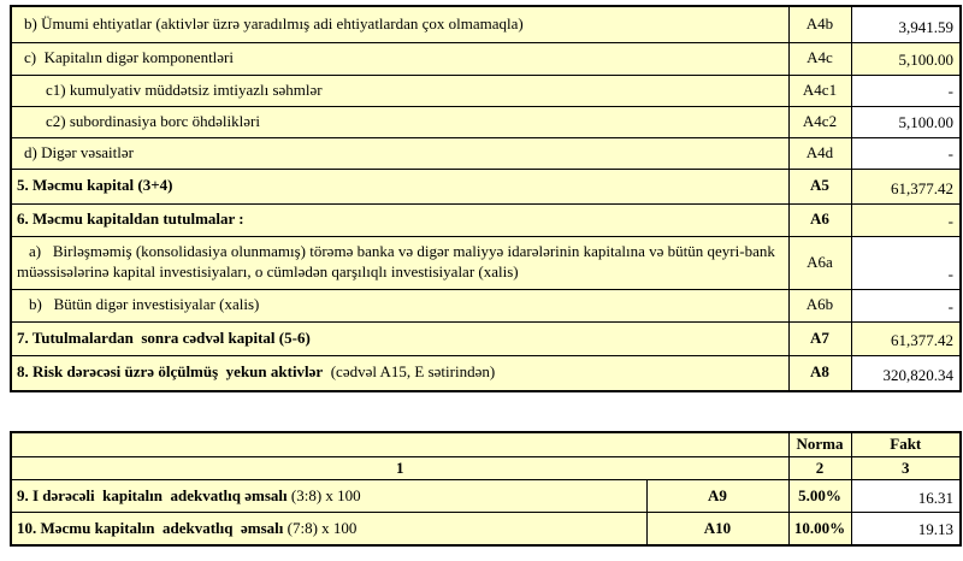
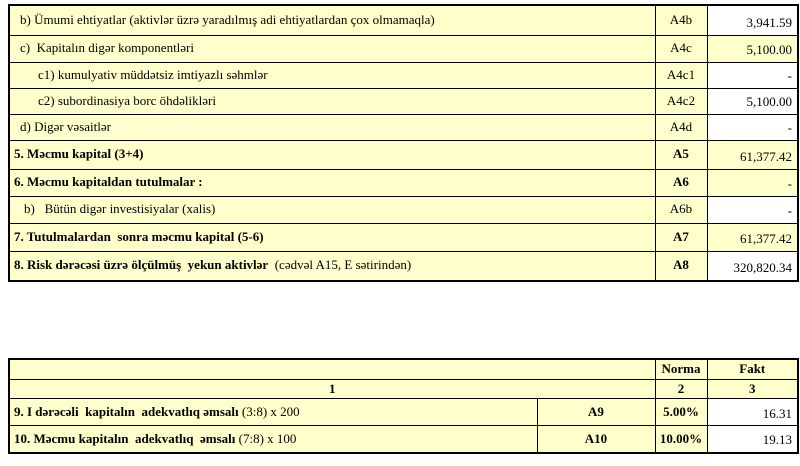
  b) Ümumi ehtiyatlar (aktivlər üzrə yaradılmış adi ehtiyatlardan çox olmamaqla)	A4b	3,941.59
  c) Kapitalın digər komponentləri	A4c	5,100.00
  c1) kumulyativ müddətsiz imtiyazlı səhmlər	A4c1	-
  c2) subordinasiya borc öhdəlikləri	A4c2	5,100.00
  d) Digər vəsaitlər	A4d	-
  5. Məcmu kapital (3+4)	A5	61,377.42
  6. Məcmu kapitaldan tutulmalar :	A6	-
- a) Birləşməmiş (konsolidasiya olunmamış) törəmə banka və digər maliyyə idarələrinin kapitalına və bütün qeyri-bank müəssisələrinə kapital investisiyaları, o cümlədən qarşılıqlı investisiyalar (xalis)	A6a	-
  b) Bütün digər investisiyalar (xalis)	A6b	-
- 7. Tutulmalardan sonra cədvəl kapital (5-6)	A7	61,377.42
+ 7. Tutulmalardan sonra məcmu kapital (5-6)	A7	61,377.42
  8. Risk dərəcəsi üzrə ölçülmüş yekun aktivlər (cədvəl A15, E sətirindən)	A8	320,820.34
  	Norma	Fakt
  1	2	3
- 9. I dərəcəli kapitalın adekvatlıq əmsalı (3:8) x 100	A9	5.00%	16.31
+ 9. I dərəcəli kapitalın adekvatlıq əmsalı (3:8) x 200	A9	5.00%	16.31
  10. Məcmu kapitalın adekvatlıq əmsalı (7:8) x 100	A10	10.00%	19.13
